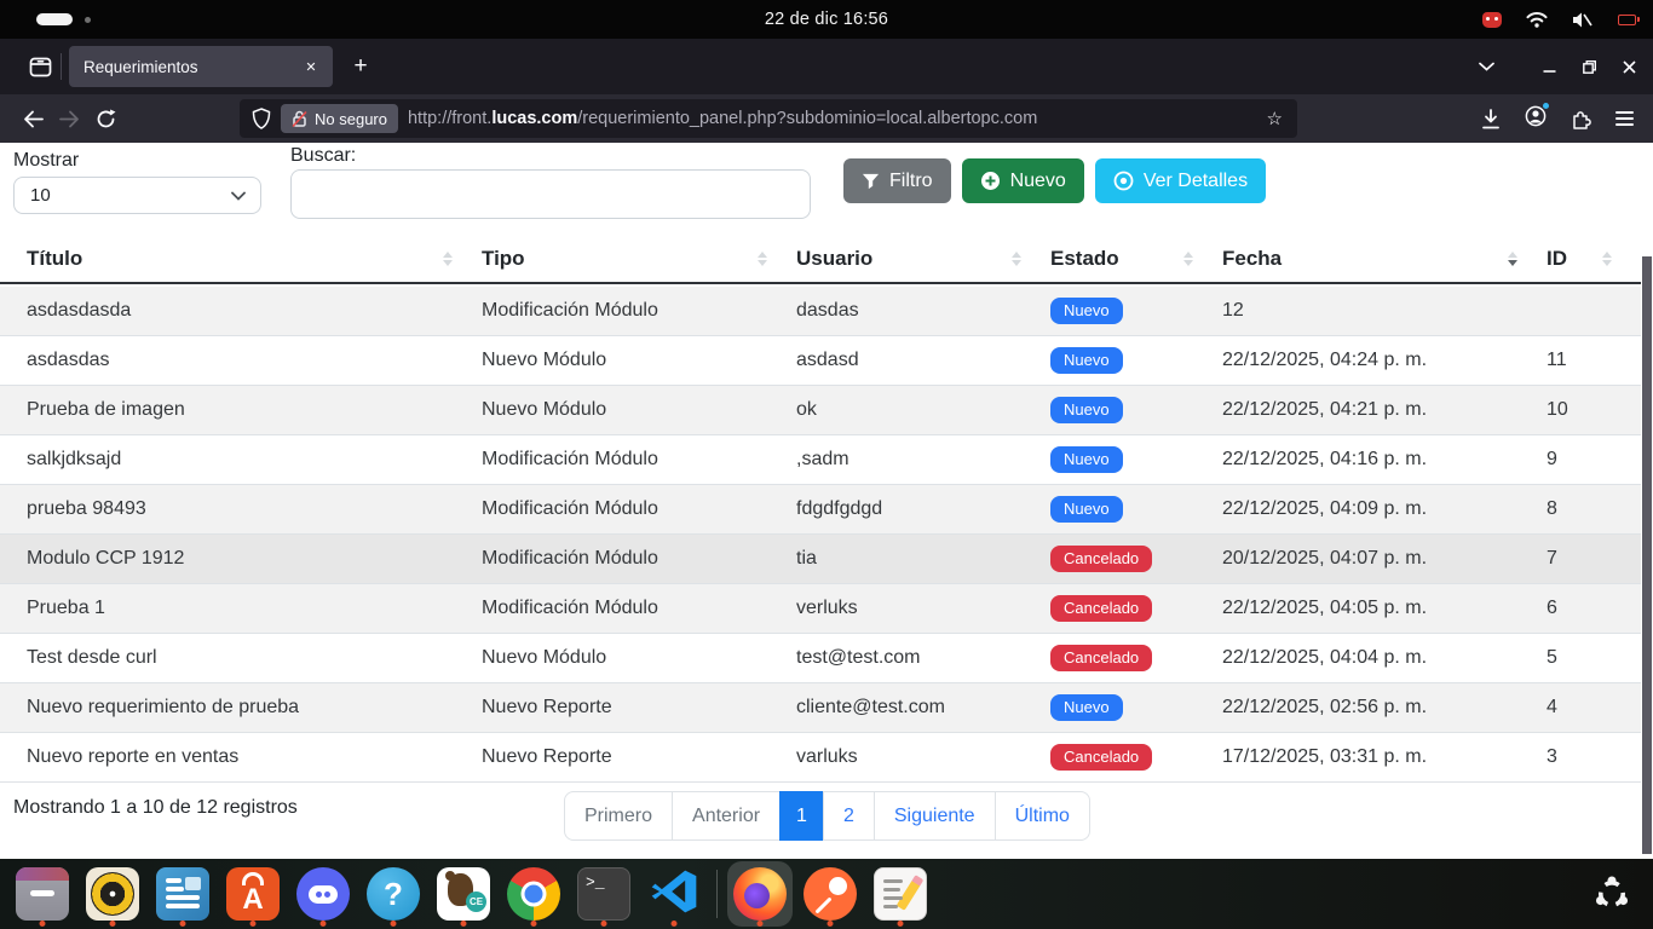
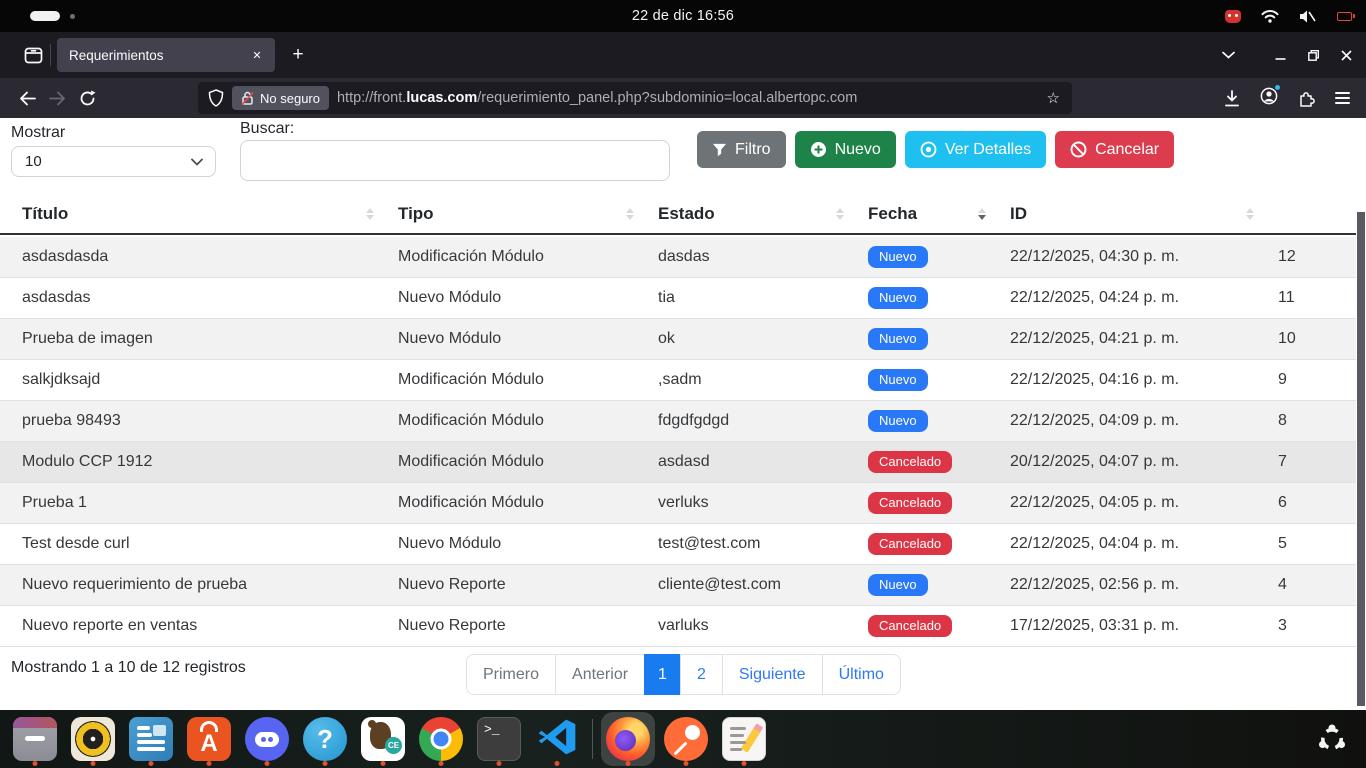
  22 de dic 16:56
  Requerimientos
  ✕
  +
  No seguro
  http://front.lucas.com/requerimiento_panel.php?subdominio=local.albertopc.com
  ☆
  Mostrar
  10
  Buscar:
  Filtro
  Nuevo
  Ver Detalles
+ Cancelar
  Título
  Tipo
- Usuario
  Estado
  Fecha
  ID
  asdasdasda
  Modificación Módulo
  dasdas
  Nuevo
+ 22/12/2025, 04:30 p. m.
  12
  asdasdas
  Nuevo Módulo
- asdasd
+ tia
  Nuevo
  22/12/2025, 04:24 p. m.
  11
  Prueba de imagen
  Nuevo Módulo
  ok
  Nuevo
  22/12/2025, 04:21 p. m.
  10
  salkjdksajd
  Modificación Módulo
  ,sadm
  Nuevo
  22/12/2025, 04:16 p. m.
  9
  prueba 98493
  Modificación Módulo
  fdgdfgdgd
  Nuevo
  22/12/2025, 04:09 p. m.
  8
  Modulo CCP 1912
  Modificación Módulo
- tia
+ asdasd
  Cancelado
  20/12/2025, 04:07 p. m.
  7
  Prueba 1
  Modificación Módulo
  verluks
  Cancelado
  22/12/2025, 04:05 p. m.
  6
  Test desde curl
  Nuevo Módulo
  test@test.com
  Cancelado
  22/12/2025, 04:04 p. m.
  5
  Nuevo requerimiento de prueba
  Nuevo Reporte
  cliente@test.com
  Nuevo
  22/12/2025, 02:56 p. m.
  4
  Nuevo reporte en ventas
  Nuevo Reporte
  varluks
  Cancelado
  17/12/2025, 03:31 p. m.
  3
  Mostrando 1 a 10 de 12 registros
  Primero
  Anterior
  1
  2
  Siguiente
  Último
  A
  ?
  CE
  >_
